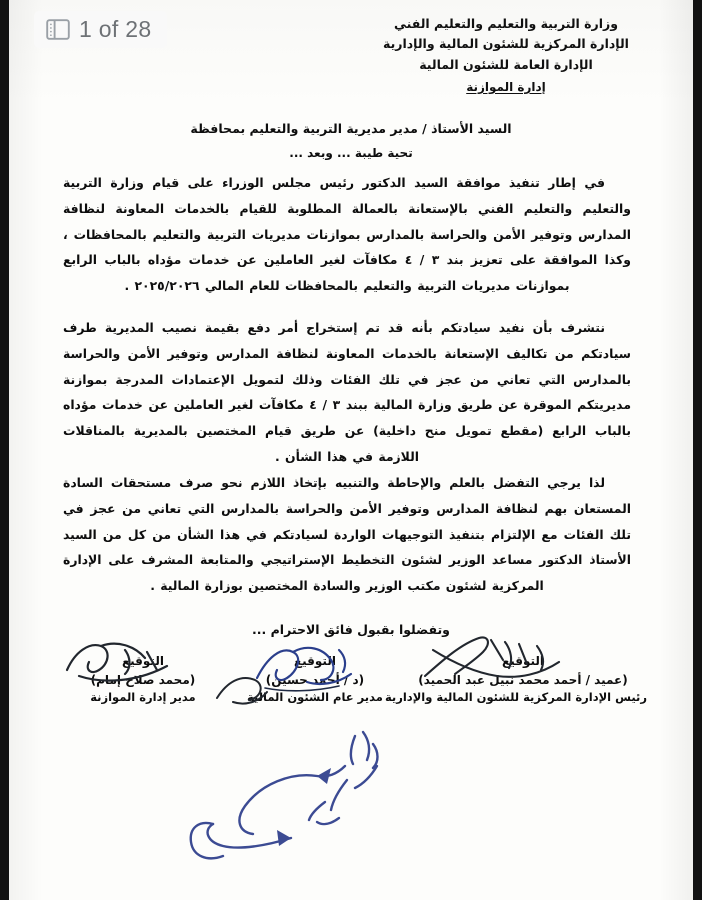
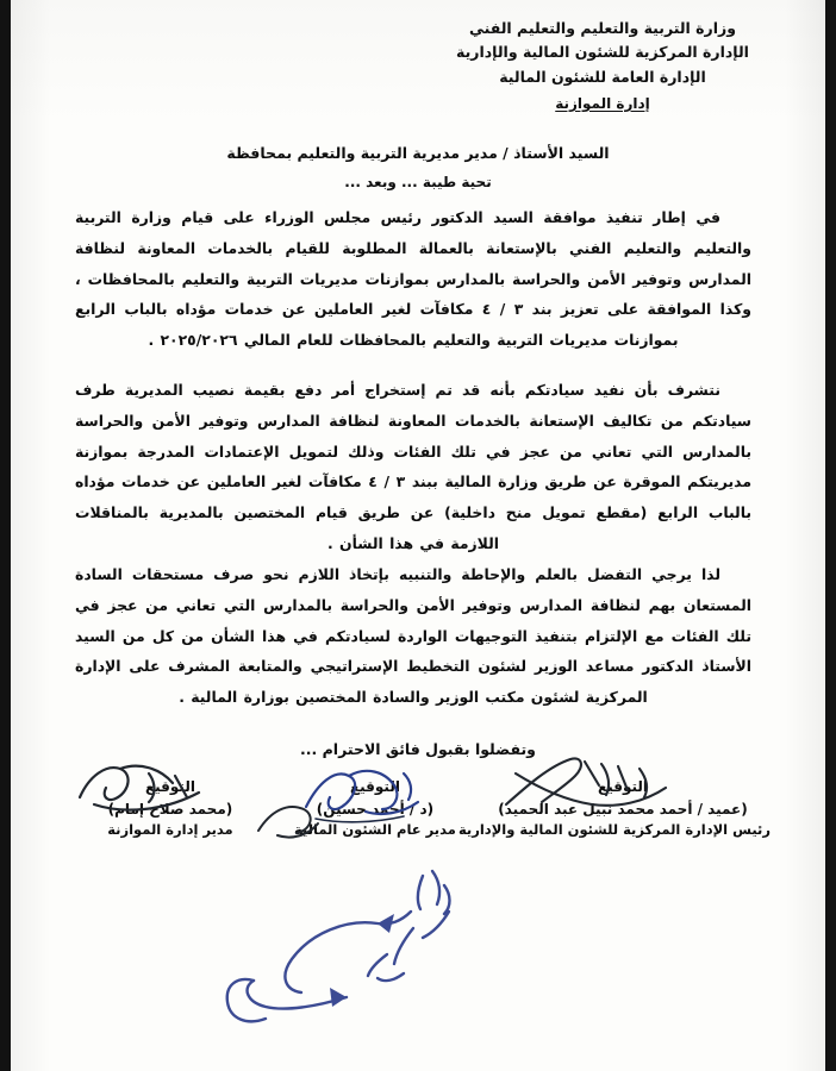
- 1 of 28
